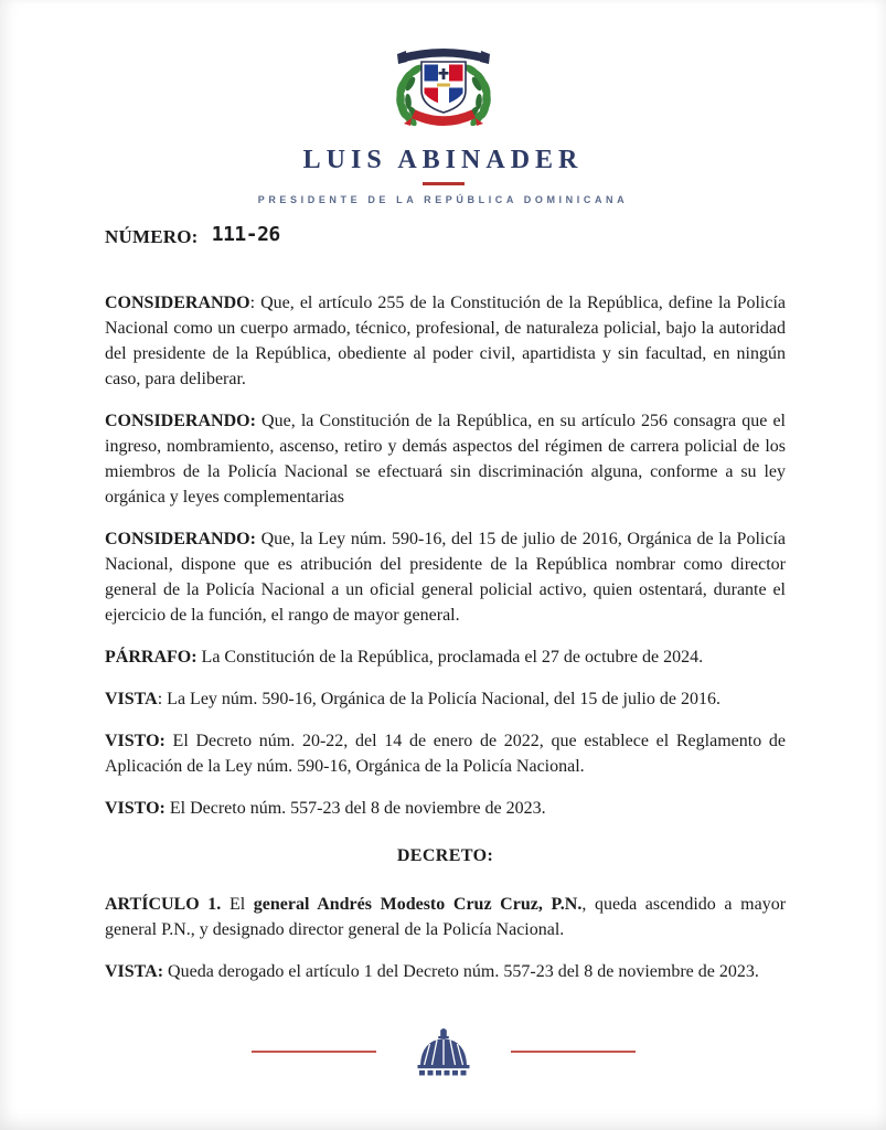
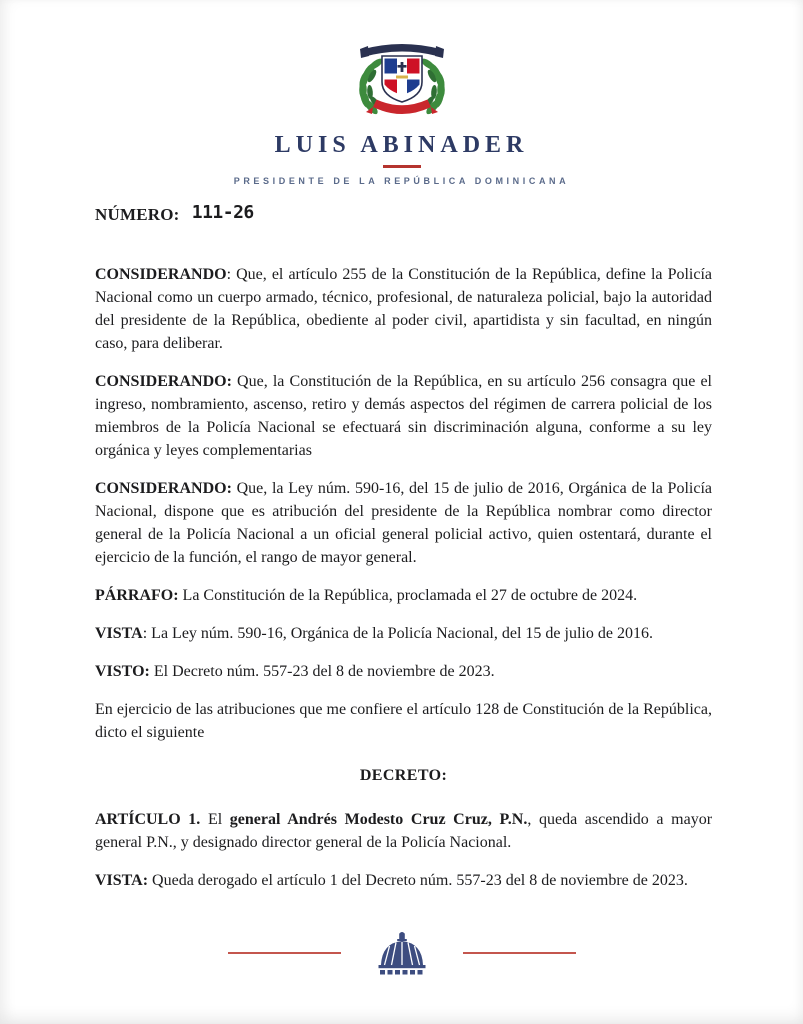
  LUIS ABINADER
  PRESIDENTE DE LA REPÚBLICA DOMINICANA
  NÚMERO: 111-26
  CONSIDERANDO: Que, el artículo 255 de la Constitución de la República, define la Policía Nacional como un cuerpo armado, técnico, profesional, de naturaleza policial, bajo la autoridad del presidente de la República, obediente al poder civil, apartidista y sin facultad, en ningún caso, para deliberar.
  CONSIDERANDO: Que, la Constitución de la República, en su artículo 256 consagra que el ingreso, nombramiento, ascenso, retiro y demás aspectos del régimen de carrera policial de los miembros de la Policía Nacional se efectuará sin discriminación alguna, conforme a su ley orgánica y leyes complementarias
  CONSIDERANDO: Que, la Ley núm. 590-16, del 15 de julio de 2016, Orgánica de la Policía Nacional, dispone que es atribución del presidente de la República nombrar como director general de la Policía Nacional a un oficial general policial activo, quien ostentará, durante el ejercicio de la función, el rango de mayor general.
  PÁRRAFO: La Constitución de la República, proclamada el 27 de octubre de 2024.
  VISTA: La Ley núm. 590-16, Orgánica de la Policía Nacional, del 15 de julio de 2016.
- VISTO: El Decreto núm. 20-22, del 14 de enero de 2022, que establece el Reglamento de Aplicación de la Ley núm. 590-16, Orgánica de la Policía Nacional.
  VISTO: El Decreto núm. 557-23 del 8 de noviembre de 2023.
+ En ejercicio de las atribuciones que me confiere el artículo 128 de Constitución de la República, dicto el siguiente
  DECRETO:
  ARTÍCULO 1. El general Andrés Modesto Cruz Cruz, P.N., queda ascendido a mayor general P.N., y designado director general de la Policía Nacional.
  VISTA: Queda derogado el artículo 1 del Decreto núm. 557-23 del 8 de noviembre de 2023.
